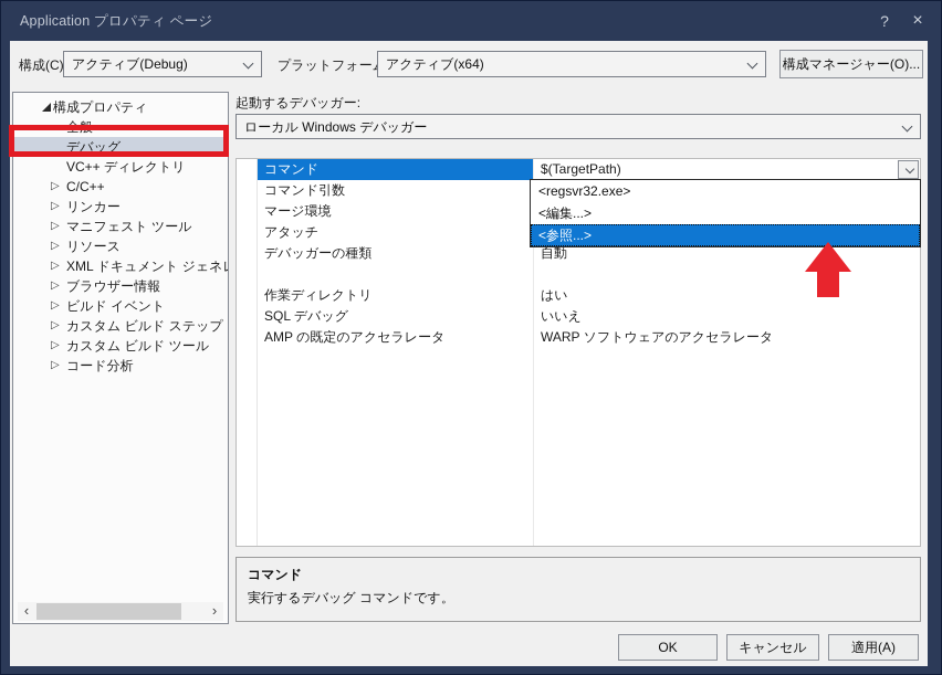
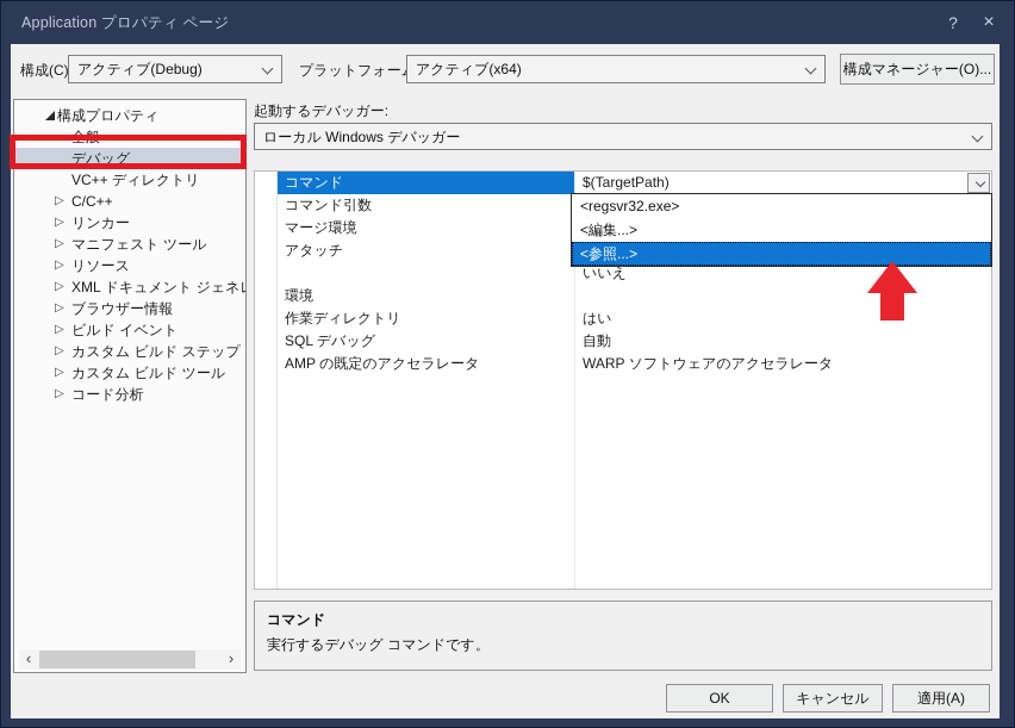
  Application プロパティ ページ
  ?
  ×
  構成(C)
  アクティブ(Debug)
  アクティブ(x64)
  構成マネージャー(O)...
  構成プロパティ
  全般
  デバッグ
  VC++ ディレクトリ
  ▷
  C/C++
  ▷
  リンカー
  ▷
  マニフェスト ツール
  ▷
  リソース
  ▷
  XML ドキュメント ジェネ
  ▷
  ブラウザー情報
  ▷
  ビルド イベント
  ▷
  カスタム ビルド ステップ
  ▷
  カスタム ビルド ツール
  ▷
  コード分析
  ‹
  ›
  起動するデバッガー:
  ローカル Windows デバッガー
  コマンド
  $(TargetPath)
  コマンド引数
  マージ環境
  アタッチ
- デバッガーの種類
- 自動
+ いいえ
+ 環境
  作業ディレクトリ
  はい
  SQL デバッグ
- いいえ
+ 自動
  AMP の既定のアクセラレータ
  WARP ソフトウェアのアクセラレータ
  <regsvr32.exe>
  <編集...>
  <参照...>
  コマンド
  実行するデバッグ コマンドです。
  OK
  キャンセル
  適用(A)
